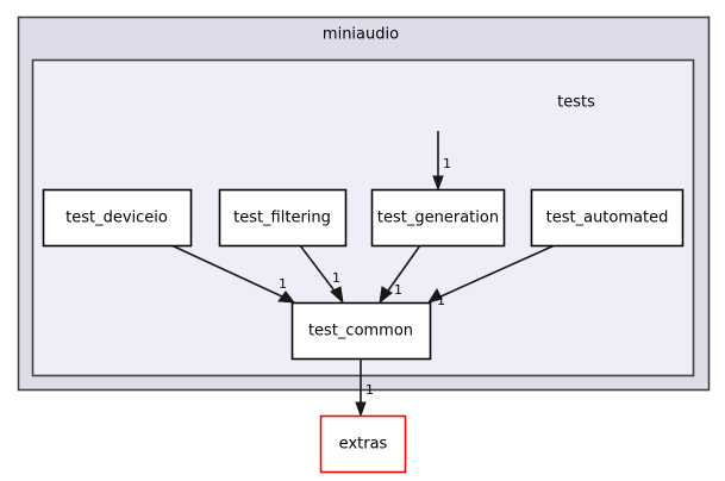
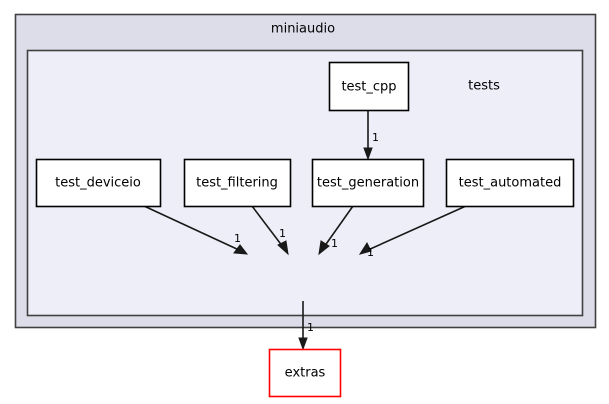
  miniaudio
  tests
  1
  1
  1
  1
  1
  1
+ test_cpp
  test_deviceio
  test_filtering
  test_generation
  test_automated
- test_common
  extras
